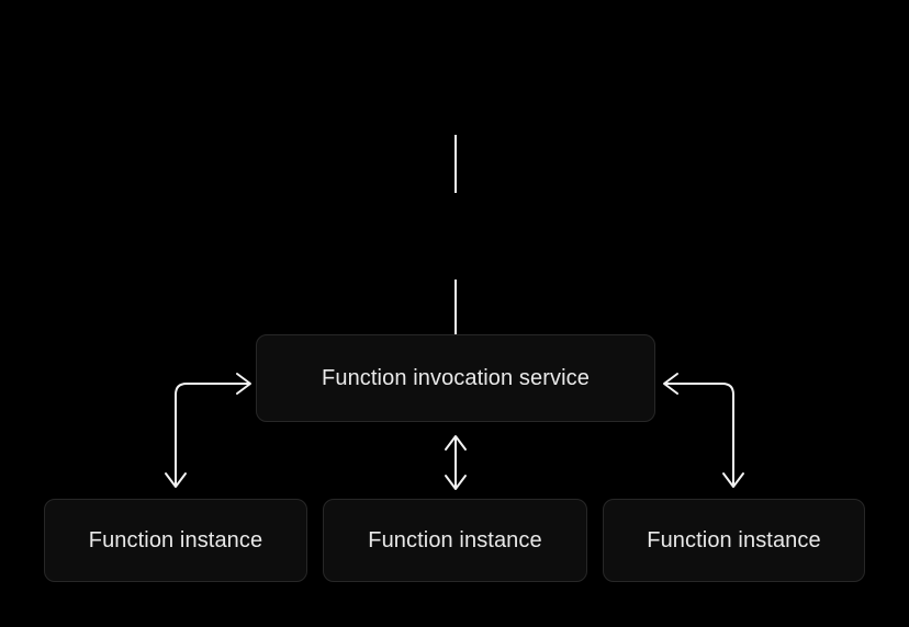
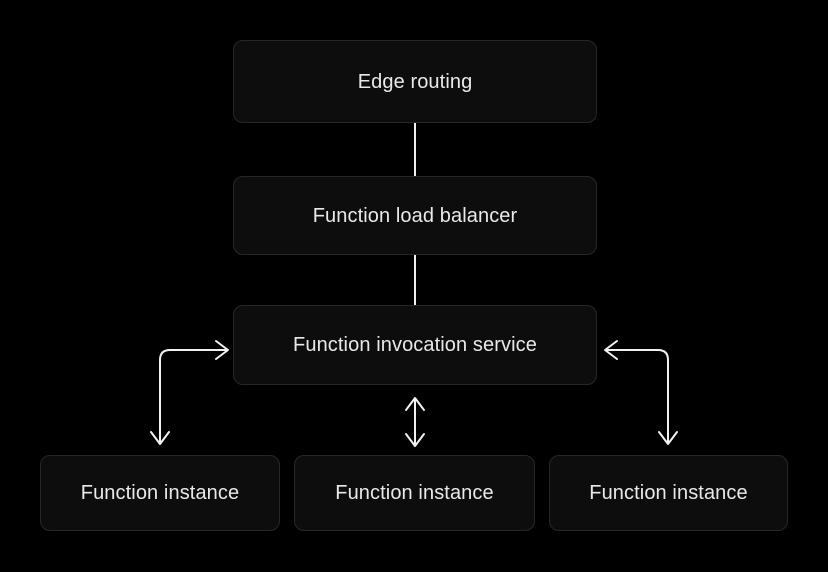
+ Edge routing
+ Function load balancer
  Function invocation service
  Function instance
  Function instance
  Function instance
